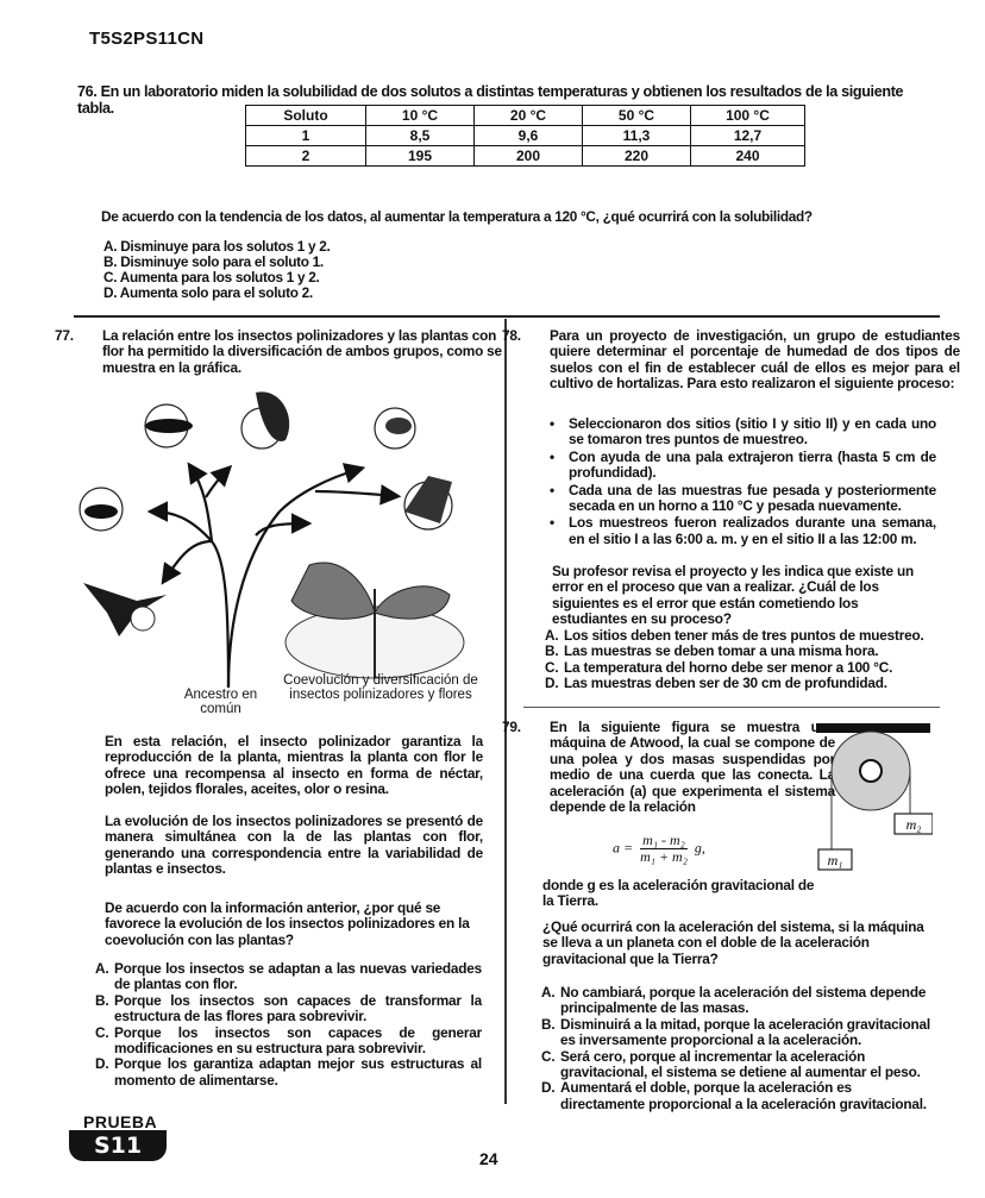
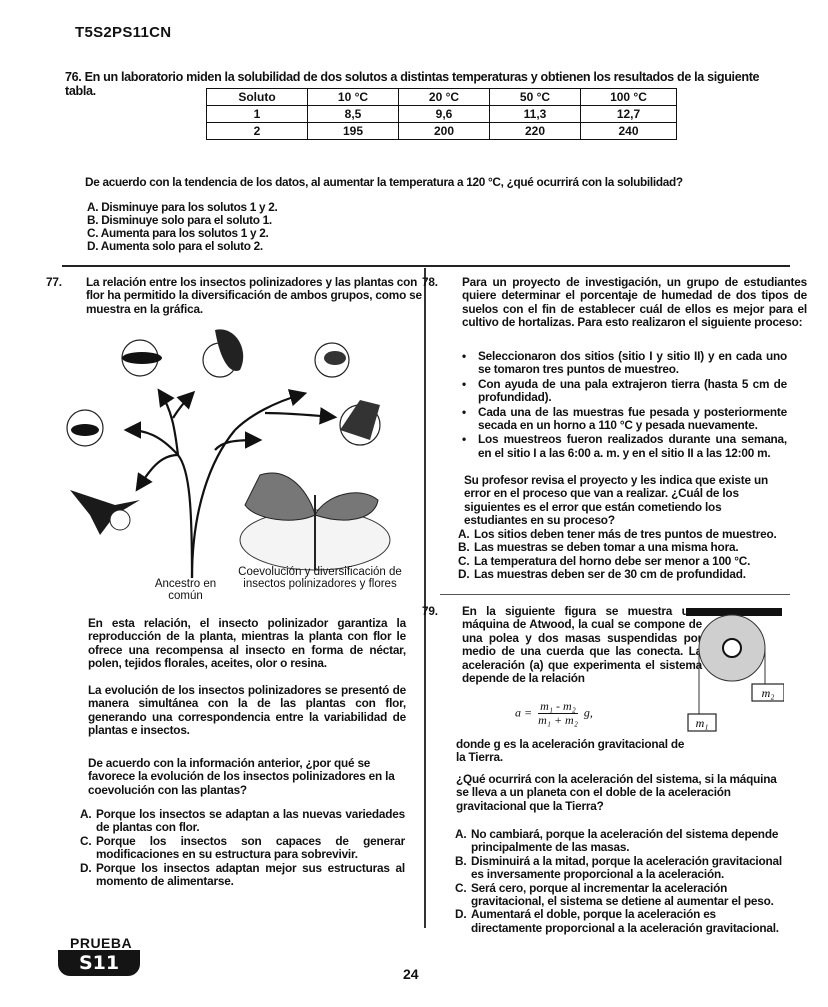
  T5S2PS11CN
  76. En un laboratorio miden la solubilidad de dos solutos a distintas temperaturas y obtienen los resultados de la siguiente tabla.
  Soluto	10 °C	20 °C	50 °C	100 °C
  1	8,5	9,6	11,3	12,7
  2	195	200	220	240
  De acuerdo con la tendencia de los datos, al aumentar la temperatura a 120 °C, ¿qué ocurrirá con la solubilidad?
  A. Disminuye para los solutos 1 y 2.
  B. Disminuye solo para el soluto 1.
  C. Aumenta para los solutos 1 y 2.
  D. Aumenta solo para el soluto 2.
  77. La relación entre los insectos polinizadores y las plantas con flor ha permitido la diversificación de ambos grupos, como se muestra en la gráfica.
  Coevolución y diversificación de insectos polinizadores y flores
  Ancestro en común
  En esta relación, el insecto polinizador garantiza la reproducción de la planta, mientras la planta con flor le ofrece una recompensa al insecto en forma de néctar, polen, tejidos florales, aceites, olor o resina.
  La evolución de los insectos polinizadores se presentó de manera simultánea con la de las plantas con flor, generando una correspondencia entre la variabilidad de plantas e insectos.
  De acuerdo con la información anterior, ¿por qué se favorece la evolución de los insectos polinizadores en la coevolución con las plantas?
  A. Porque los insectos se adaptan a las nuevas variedades de plantas con flor.
- B. Porque los insectos son capaces de transformar la estructura de las flores para sobrevivir.
  C. Porque los insectos son capaces de generar modificaciones en su estructura para sobrevivir.
- D. Porque los garantiza adaptan mejor sus estructuras al momento de alimentarse.
+ D. Porque los insectos adaptan mejor sus estructuras al momento de alimentarse.
  78. Para un proyecto de investigación, un grupo de estudiantes quiere determinar el porcentaje de humedad de dos tipos de suelos con el fin de establecer cuál de ellos es mejor para el cultivo de hortalizas. Para esto realizaron el siguiente proceso:
  Seleccionaron dos sitios (sitio I y sitio II) y en cada uno se tomaron tres puntos de muestreo.
  Con ayuda de una pala extrajeron tierra (hasta 5 cm de profundidad).
  Cada una de las muestras fue pesada y posteriormente secada en un horno a 110 °C y pesada nuevamente.
  Los muestreos fueron realizados durante una semana, en el sitio I a las 6:00 a. m. y en el sitio II a las 12:00 m.
  Su profesor revisa el proyecto y les indica que existe un error en el proceso que van a realizar. ¿Cuál de los siguientes es el error que están cometiendo los estudiantes en su proceso?
  A. Los sitios deben tener más de tres puntos de muestreo.
  B. Las muestras se deben tomar a una misma hora.
  C. La temperatura del horno debe ser menor a 100 °C.
  D. Las muestras deben ser de 30 cm de profundidad.
  79. En la siguiente figura se muestra u máquina de Atwood, la cual se compone de una polea y dos masas suspendidas por medio de una cuerda que las conecta. L aceleración (a) que experimenta el sistem depende de la relación
  a =
  m₁ - m₂
  m₁ + m₂
  g,
  donde g es la aceleración gravitacional de la Tierra.
  m₁
  m₂
  ¿Qué ocurrirá con la aceleración del sistema, si la máquina se lleva a un planeta con el doble de la aceleración gravitacional que la Tierra?
  A. No cambiará, porque la aceleración del sistema depende principalmente de las masas.
  B. Disminuirá a la mitad, porque la aceleración gravitacional es inversamente proporcional a la aceleración.
  C. Será cero, porque al incrementar la aceleración gravitacional, el sistema se detiene al aumentar el peso.
  D. Aumentará el doble, porque la aceleración es directamente proporcional a la aceleración gravitacional.
  PRUEBA
  S11
  24
